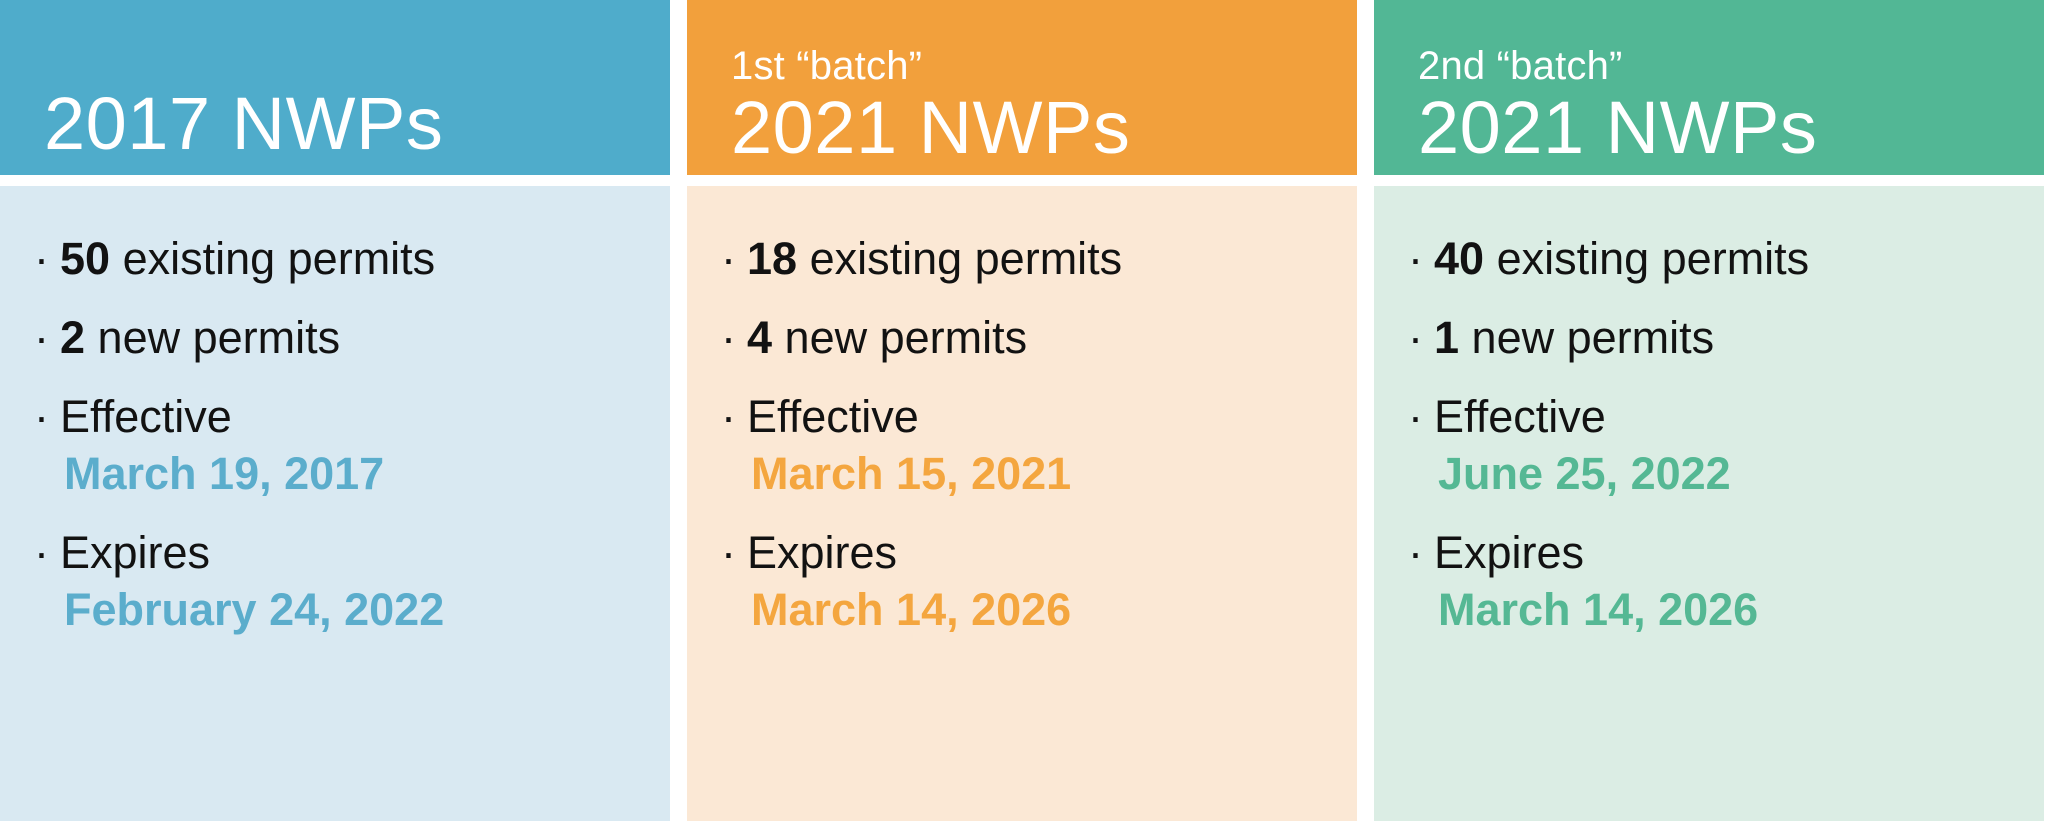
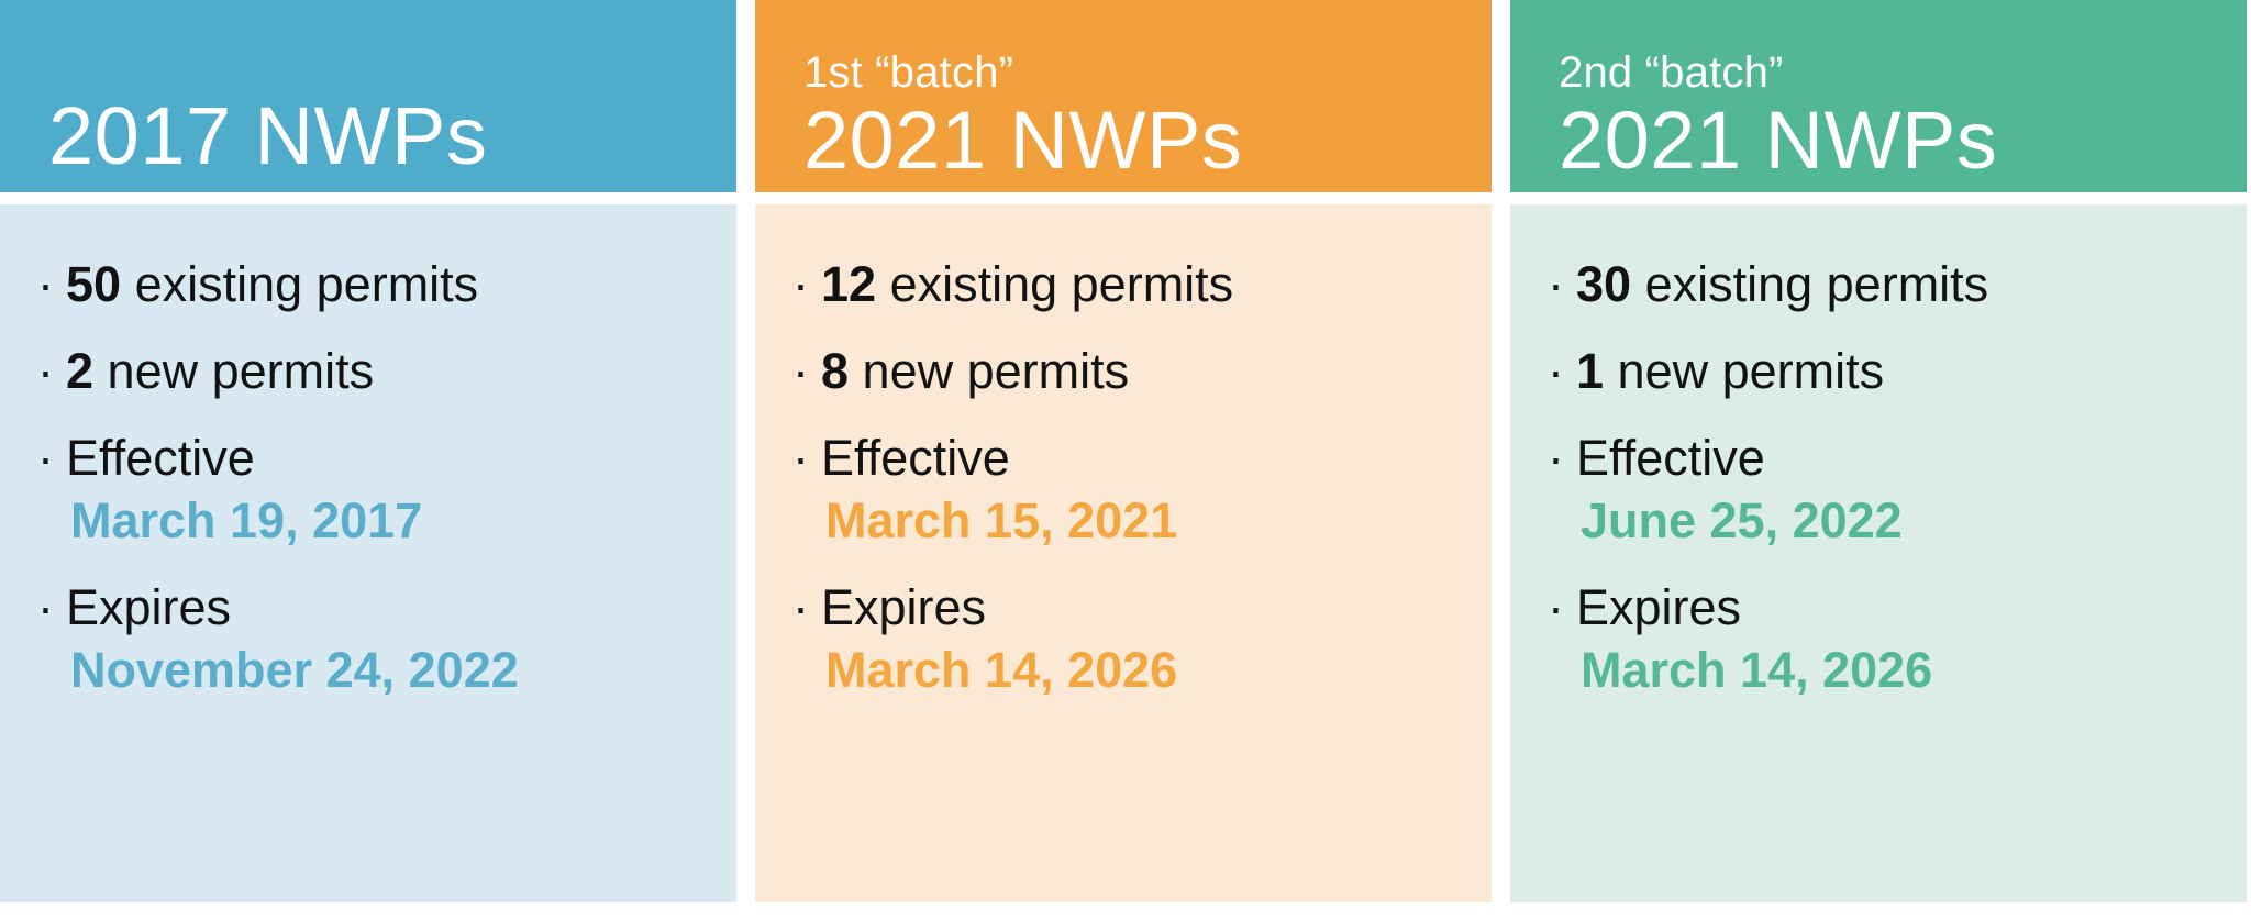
  2017 NWPs
  · 50 existing permits
  · 2 new permits
  · Effective
  March 19, 2017
  · Expires
- February 24, 2022
+ November 24, 2022
  1st “batch”
  2021 NWPs
- · 18 existing permits
+ · 12 existing permits
- · 4 new permits
+ · 8 new permits
  · Effective
  March 15, 2021
  · Expires
  March 14, 2026
  2nd “batch”
  2021 NWPs
- · 40 existing permits
+ · 30 existing permits
  · 1 new permits
  · Effective
  June 25, 2022
  · Expires
  March 14, 2026
